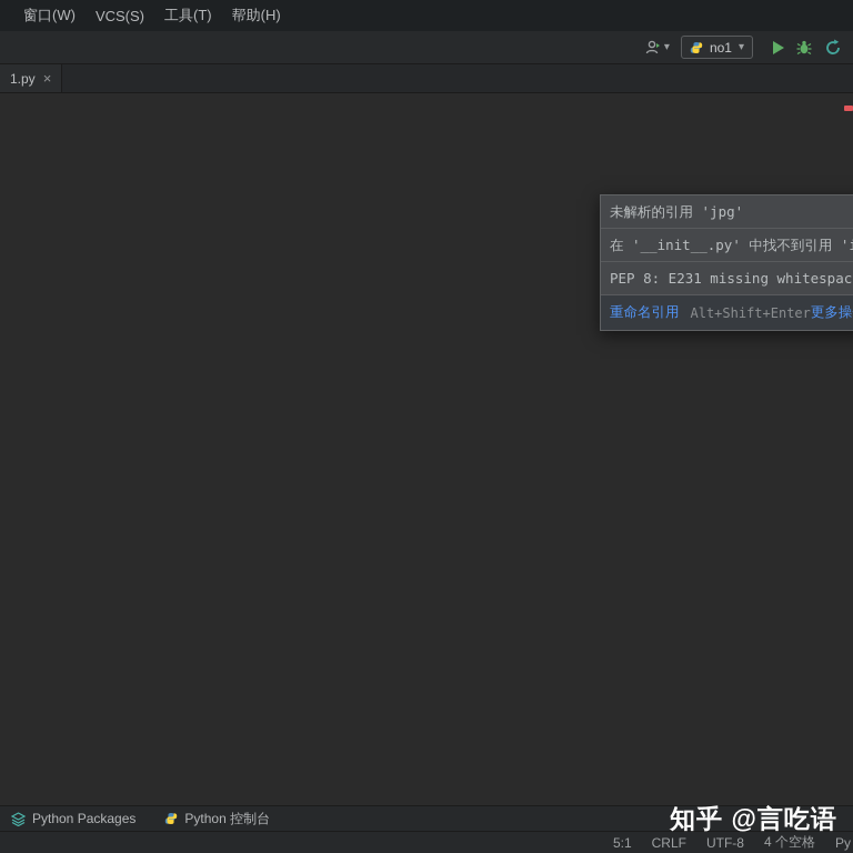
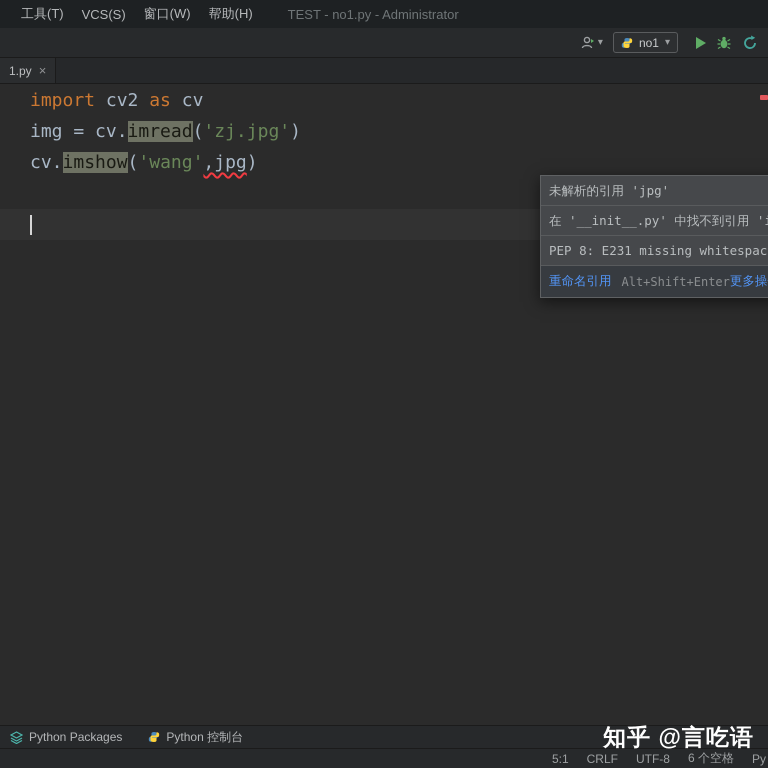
- 窗口(W)
+ 工具(T)
  VCS(S)
- 工具(T)
+ 窗口(W)
  帮助(H)
+ TEST - no1.py - Administrator
  ▾
  no1
  ▾
  1.py
  ×
+ import cv2 as cv
+ img = cv.imread('zj.jpg')
+ cv.imshow('wang',jpg)
  未解析的引用 'jpg'
  在 '__init__.py' 中找不到引用 '
  PEP 8: E231 missing whitespac
  重命名引用
  Alt+Shift+Enter
  更多操
  Python Packages
  Python 控制台
  5:1
  CRLF
  UTF-8
- 4 个空格
+ 6 个空格
  Py
  知乎 @言吃语
